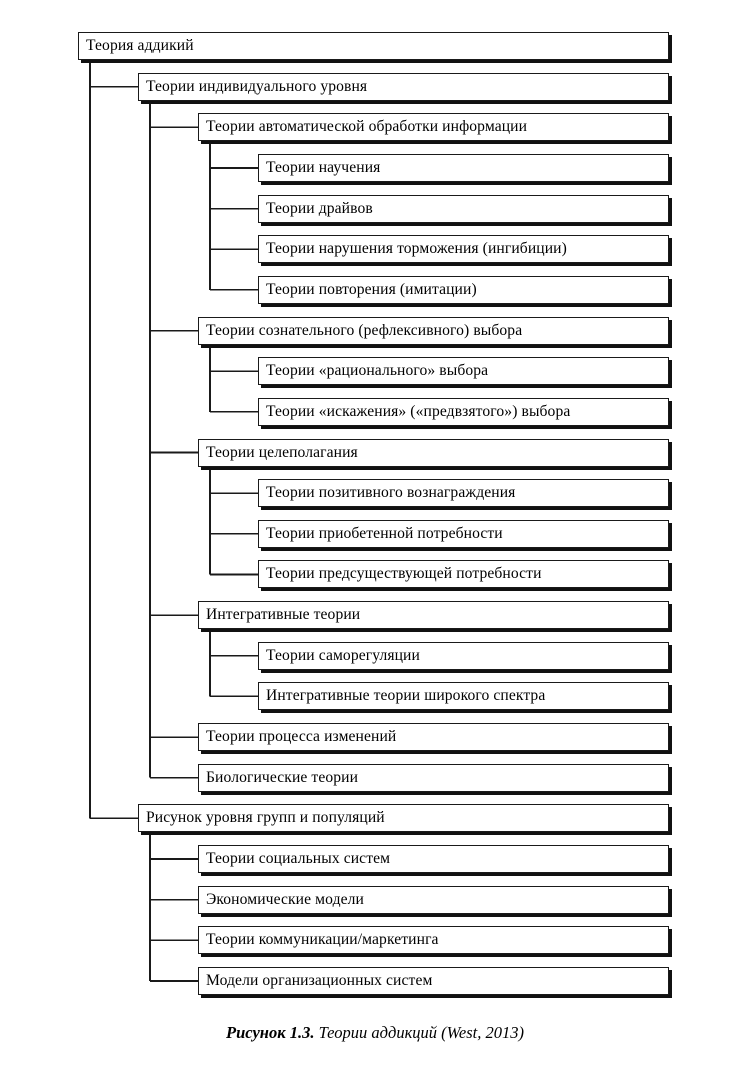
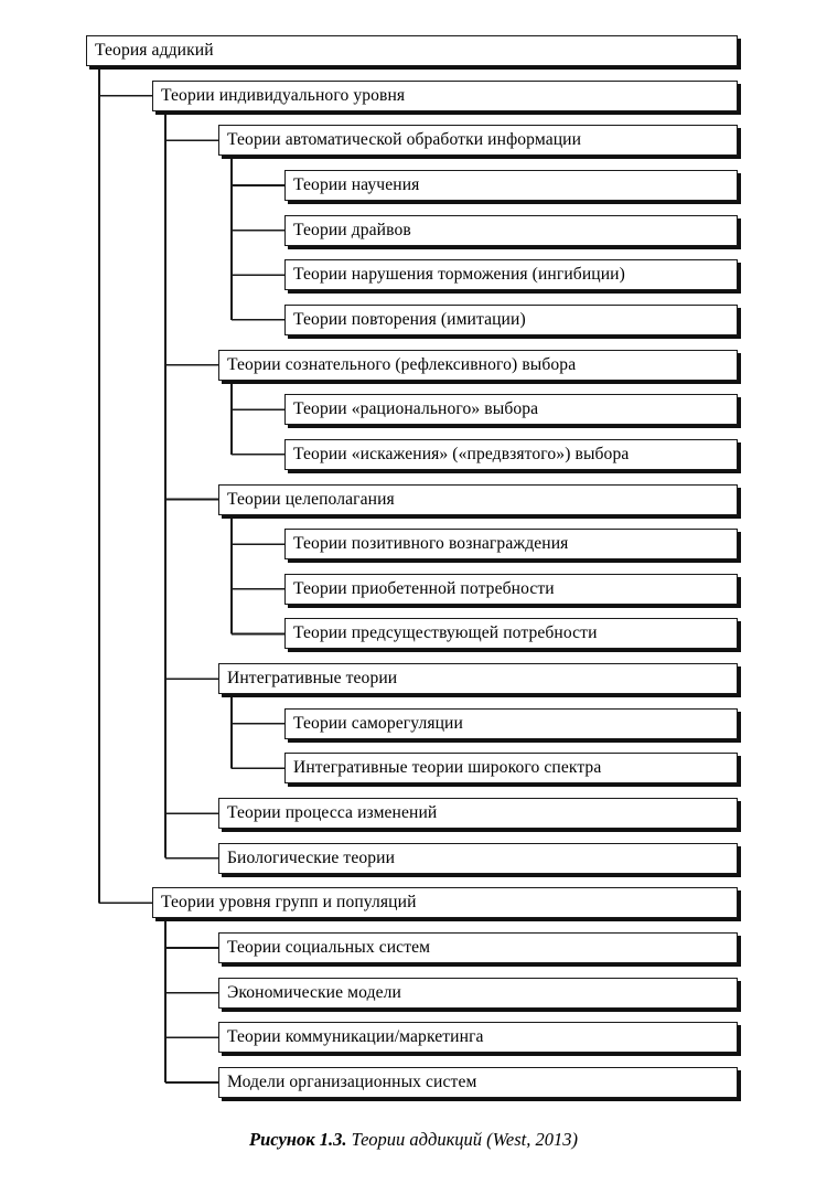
  Теория аддикий
  Теории индивидуального уровня
  Теории автоматической обработки информации
  Теории научения
  Теории драйвов
  Теории нарушения торможения (ингибиции)
  Теории повторения (имитации)
  Теории сознательного (рефлексивного) выбора
  Теории «рационального» выбора
  Теории «искажения» («предвзятого») выбора
  Теории целеполагания
  Теории позитивного вознаграждения
  Теории приобетенной потребности
  Теории предсуществующей потребности
  Интегративные теории
  Теории саморегуляции
  Интегративные теории широкого спектра
  Теории процесса изменений
  Биологические теории
- Рисунок уровня групп и популяций
+ Теории уровня групп и популяций
  Теории социальных систем
  Экономические модели
  Теории коммуникации/маркетинга
  Модели организационных систем
  Рисунок 1.3. Теории аддикций (West, 2013)
